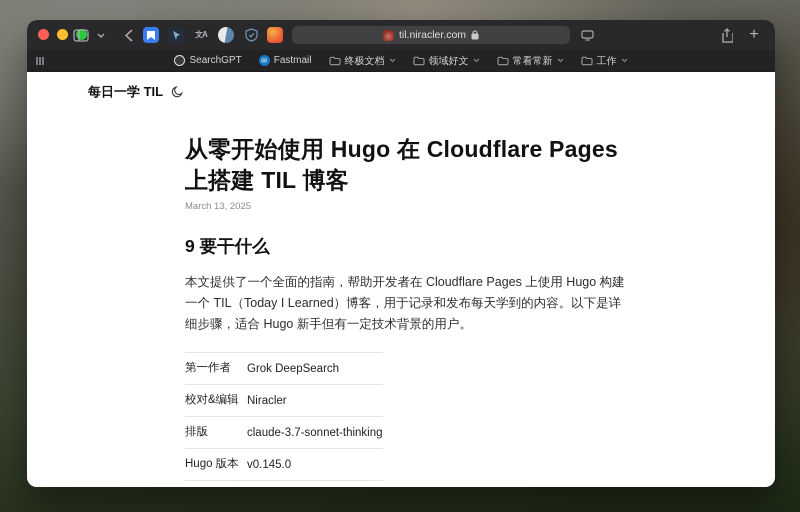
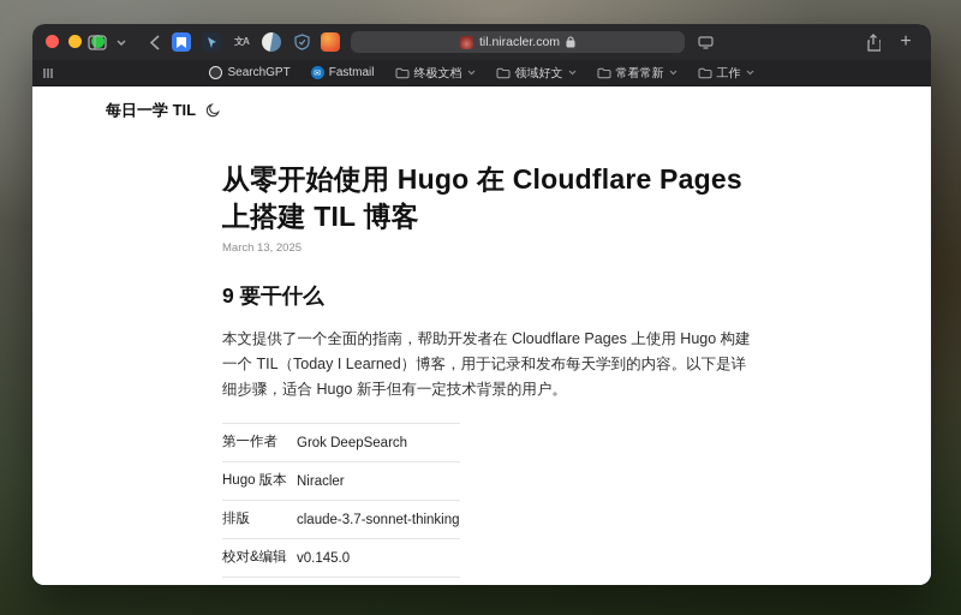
  文A
  til.niracler.com
  +
  SearchGPT
  Fastmail
  终极文档
  领域好文
  常看常新
  工作
  每日一学 TIL
  从零开始使用 Hugo 在 Cloudflare Pages 上搭建 TIL 博客
  March 13, 2025
  9 要干什么
  本文提供了一个全面的指南，帮助开发者在 Cloudflare Pages 上使用 Hugo 构建一个 TIL（Today I Learned）博客，用于记录和发布每天学到的内容。以下是详细步骤，适合 Hugo 新手但有一定技术背景的用户。
  第一作者	Grok DeepSearch
- 校对&编辑	Niracler
+ Hugo 版本	Niracler
  排版	claude-3.7-sonnet-thinking
- Hugo 版本	v0.145.0
+ 校对&编辑	v0.145.0
